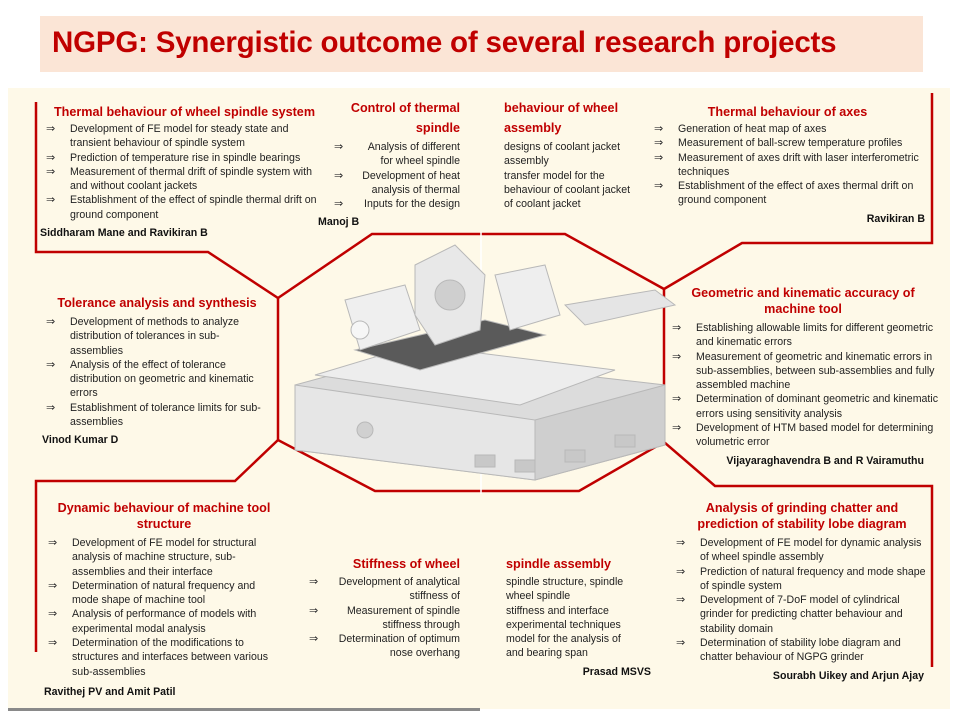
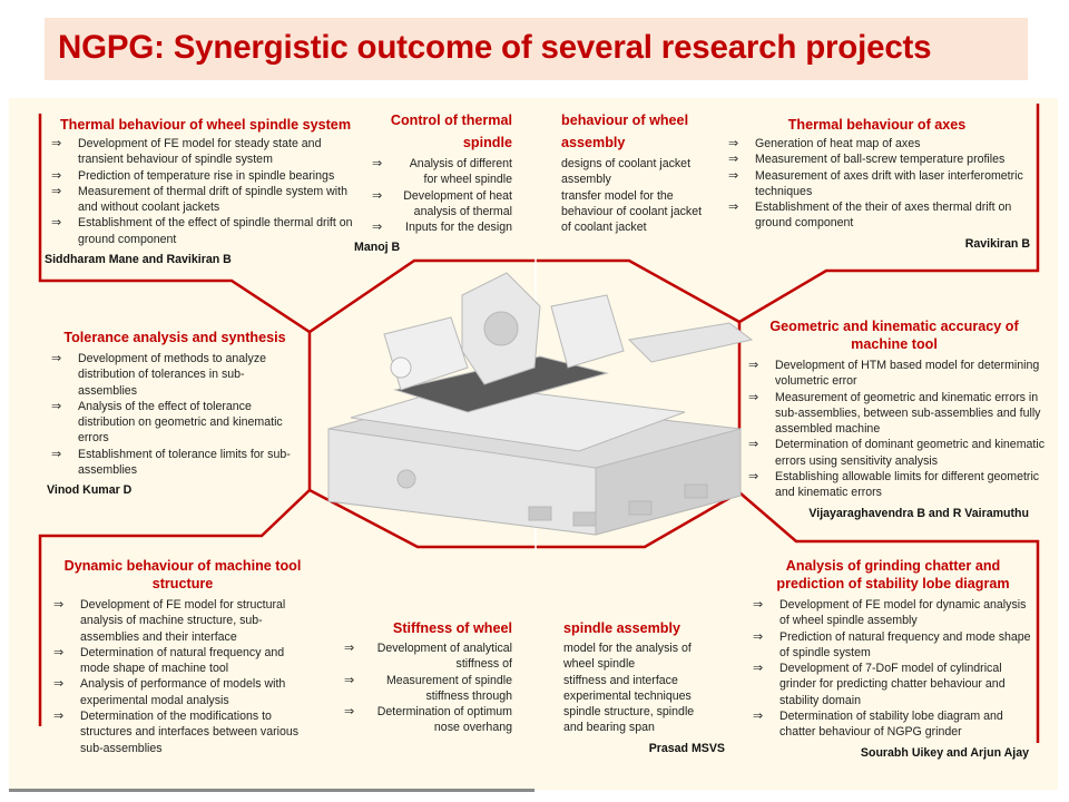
  NGPG: Synergistic outcome of several research projects
  Thermal behaviour of wheel spindle system
  ⇒
  Development of FE model for steady state and transient behaviour of spindle system
  ⇒
  Prediction of temperature rise in spindle bearings
  ⇒
  Measurement of thermal drift of spindle system with and without coolant jackets
  ⇒
  Establishment of the effect of spindle thermal drift on ground component
  Siddharam Mane and Ravikiran B
  Control of thermal
  spindle
  ⇒
  Analysis of different for wheel spindle
  ⇒
  Development of heat analysis of thermal
  ⇒
  Inputs for the design
  Manoj B
  behaviour of wheel
  assembly
  designs of coolant jacket
  assembly
  transfer model for the
  behaviour of coolant jacket
  of coolant jacket
  Thermal behaviour of axes
  ⇒
  Generation of heat map of axes
  ⇒
  Measurement of ball-screw temperature profiles
  ⇒
  Measurement of axes drift with laser interferometric techniques
  ⇒
- Establishment of the effect of axes thermal drift on ground component
+ Establishment of the their of axes thermal drift on ground component
  Ravikiran B
  Tolerance analysis and synthesis
  ⇒
  Development of methods to analyze distribution of tolerances in sub-assemblies
  ⇒
  Analysis of the effect of tolerance distribution on geometric and kinematic errors
  ⇒
  Establishment of tolerance limits for sub-assemblies
  Vinod Kumar D
  Geometric and kinematic accuracy of machine tool
  ⇒
- Establishing allowable limits for different geometric and kinematic errors
+ Development of HTM based model for determining volumetric error
  ⇒
  Measurement of geometric and kinematic errors in sub-assemblies, between sub-assemblies and fully assembled machine
  ⇒
  Determination of dominant geometric and kinematic errors using sensitivity analysis
  ⇒
- Development of HTM based model for determining volumetric error
+ Establishing allowable limits for different geometric and kinematic errors
  Vijayaraghavendra B and R Vairamuthu
  Dynamic behaviour of machine tool structure
  ⇒
  Development of FE model for structural analysis of machine structure, sub-assemblies and their interface
  ⇒
  Determination of natural frequency and mode shape of machine tool
  ⇒
  Analysis of performance of models with experimental modal analysis
  ⇒
  Determination of the modifications to structures and interfaces between various sub-assemblies
- Ravithej PV and Amit Patil
  Stiffness of wheel
  ⇒
  Development of analytical stiffness of
  ⇒
  Measurement of spindle stiffness through
  ⇒
  Determination of optimum nose overhang
  spindle assembly
- spindle structure, spindle
+ model for the analysis of
  wheel spindle
  stiffness and interface
  experimental techniques
- model for the analysis of
+ spindle structure, spindle
  and bearing span
  Prasad MSVS
  Analysis of grinding chatter and prediction of stability lobe diagram
  ⇒
  Development of FE model for dynamic analysis of wheel spindle assembly
  ⇒
  Prediction of natural frequency and mode shape of spindle system
  ⇒
  Development of 7-DoF model of cylindrical grinder for predicting chatter behaviour and stability domain
  ⇒
  Determination of stability lobe diagram and chatter behaviour of NGPG grinder
  Sourabh Uikey and Arjun Ajay
